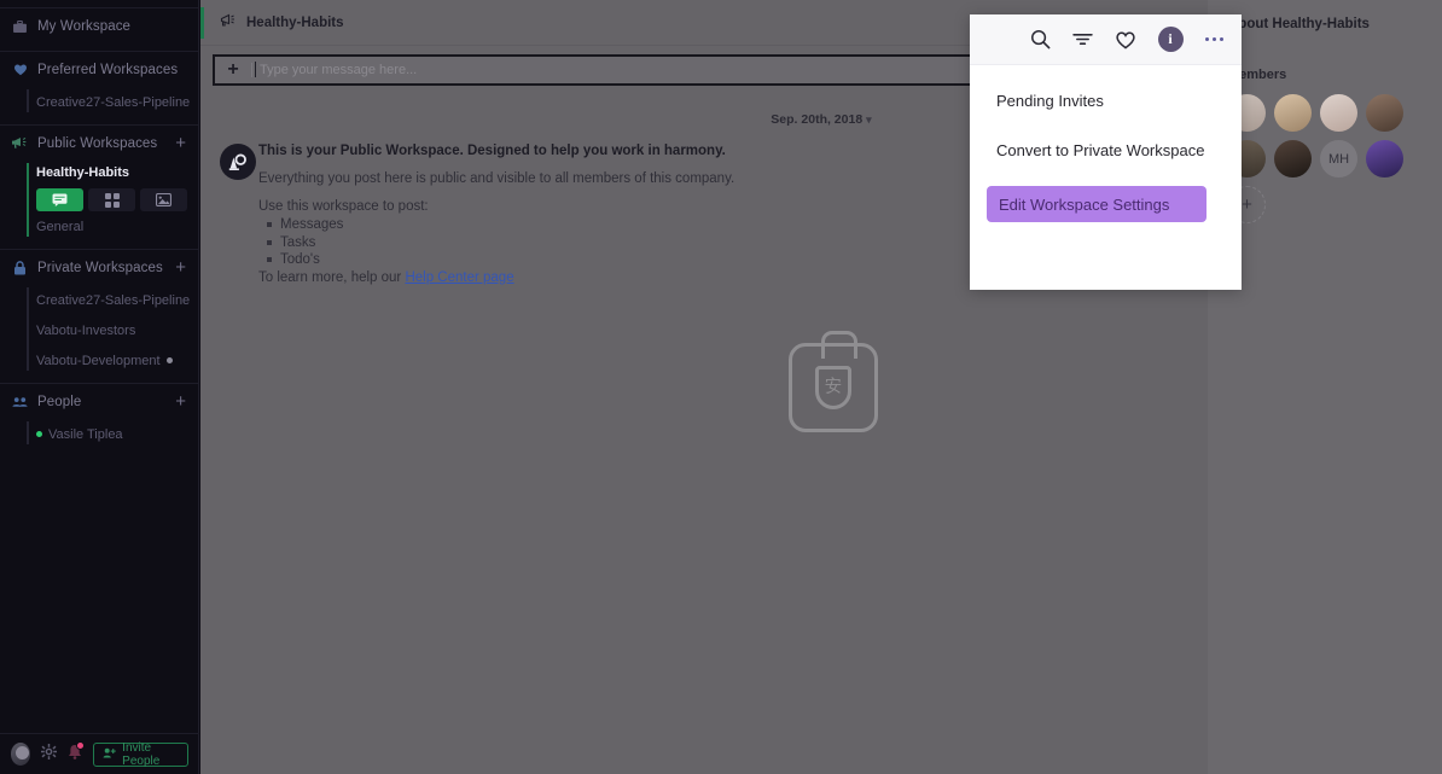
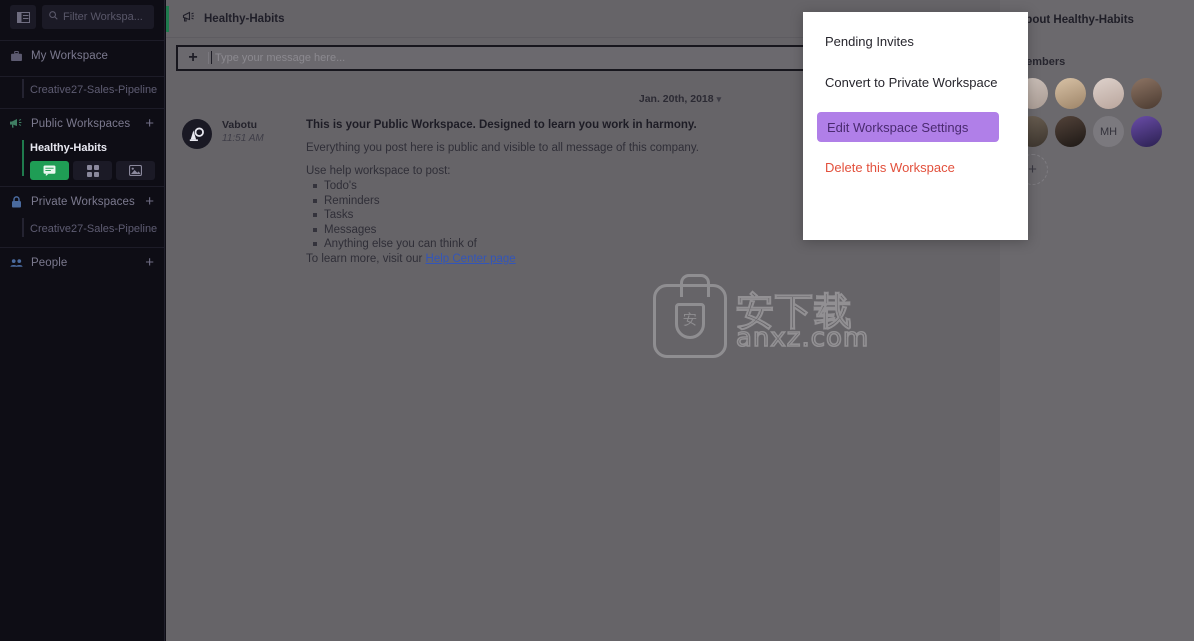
+ Filter Workspa...
  My Workspace
- Preferred Workspaces
  Creative27-Sales-Pipeline
  Public Workspaces
  +
  Healthy-Habits
- General
  Private Workspaces
  +
  Creative27-Sales-Pipeline
- Vabotu-Investors
- Vabotu-Development
  People
  +
- Vasile Tiplea
- Invite People
  Healthy-Habits
  +
  Type your message here...
- Sep. 20th, 2018 ▾
+ Jan. 20th, 2018 ▾
+ Vabotu
+ 11:51 AM
- This is your Public Workspace. Designed to help you work in harmony.
+ This is your Public Workspace. Designed to learn you work in harmony.
- Everything you post here is public and visible to all members of this company.
+ Everything you post here is public and visible to all message of this company.
- Use this workspace to post:
+ Use help workspace to post:
- Messages
+ Todo's
+ Reminders
  Tasks
- Todo's
+ Messages
+ Anything else you can think of
- To learn more, help our Help Center page
+ To learn more, visit our Help Center page
  安
+ 安下载
+ anxz.com
  bout Healthy-Habits
  embers
  MH
  +
- i
  Pending Invites
  Convert to Private Workspace
  Edit Workspace Settings
+ Delete this Workspace
